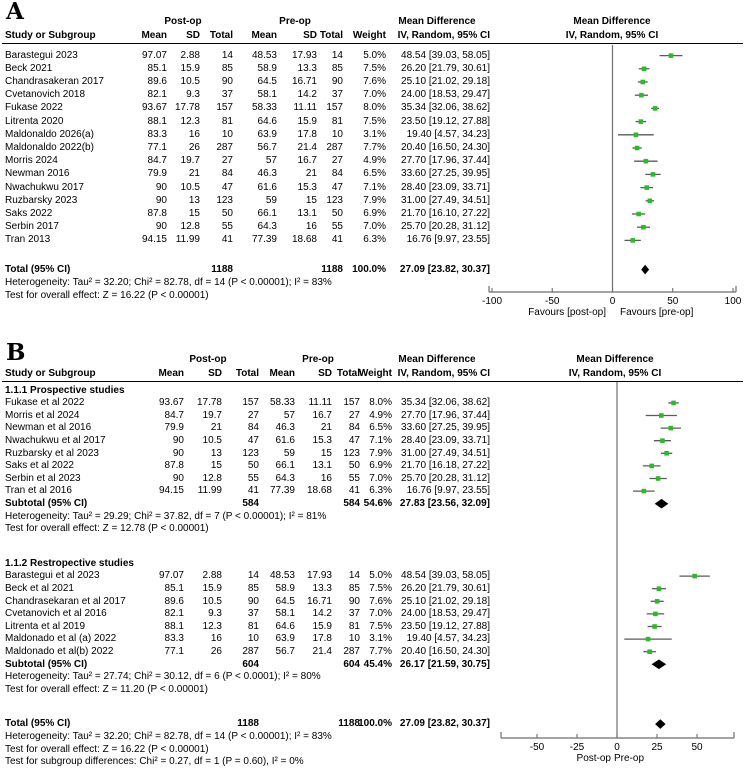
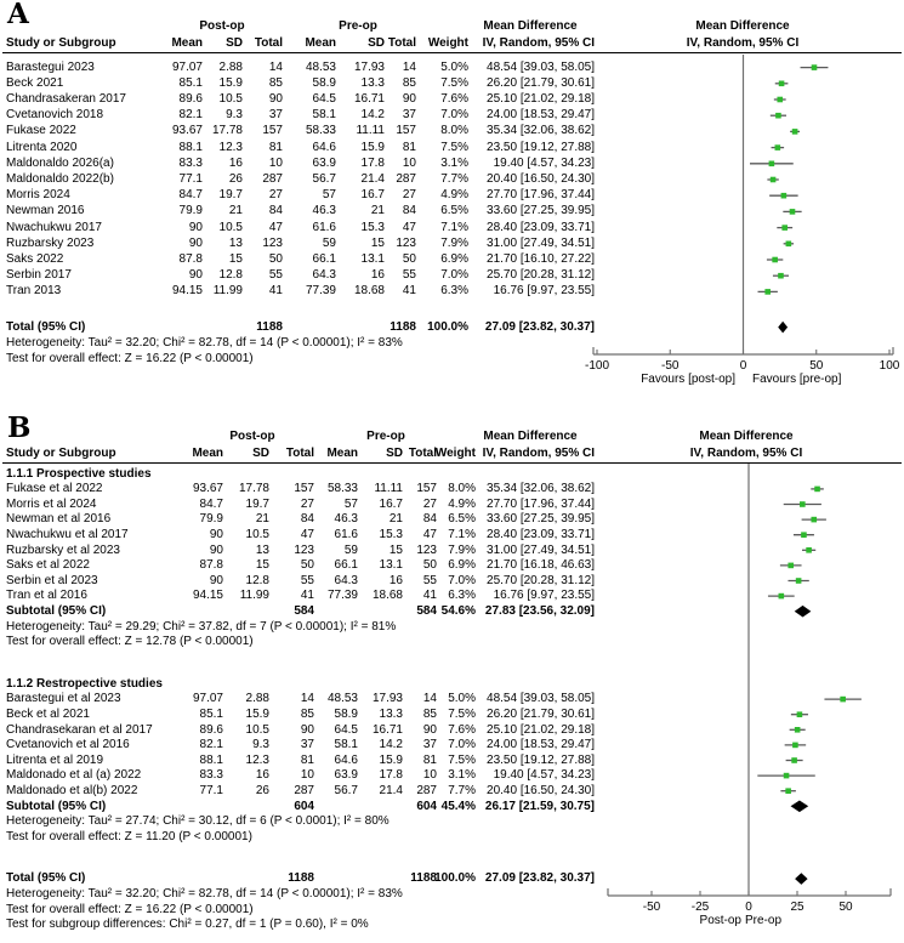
  A
  B
  Post-op
  Pre-op
  Mean Difference
  Mean Difference
  Study or Subgroup
  Mean
  SD
  Total
  Mean
  SD
  Total
  Weight
  IV, Random, 95% CI
  IV, Random, 95% CI
  Barastegui 2023
  97.07
  2.88
  14
  48.53
  17.93
  14
  5.0%
  48.54 [39.03, 58.05]
  Beck 2021
  85.1
  15.9
  85
  58.9
  13.3
  85
  7.5%
  26.20 [21.79, 30.61]
  Chandrasakeran 2017
  89.6
  10.5
  90
  64.5
  16.71
  90
  7.6%
  25.10 [21.02, 29.18]
  Cvetanovich 2018
  82.1
  9.3
  37
  58.1
  14.2
  37
  7.0%
  24.00 [18.53, 29.47]
  Fukase 2022
  93.67
  17.78
  157
  58.33
  11.11
  157
  8.0%
  35.34 [32.06, 38.62]
  Litrenta 2020
  88.1
  12.3
  81
  64.6
  15.9
  81
  7.5%
  23.50 [19.12, 27.88]
  Maldonaldo 2026(a)
  83.3
  16
  10
  63.9
  17.8
  10
  3.1%
  19.40 [4.57, 34.23]
  Maldonaldo 2022(b)
  77.1
  26
  287
  56.7
  21.4
  287
  7.7%
  20.40 [16.50, 24.30]
  Morris 2024
  84.7
  19.7
  27
  57
  16.7
  27
  4.9%
  27.70 [17.96, 37.44]
  Newman 2016
  79.9
  21
  84
  46.3
  21
  84
  6.5%
  33.60 [27.25, 39.95]
  Nwachukwu 2017
  90
  10.5
  47
  61.6
  15.3
  47
  7.1%
  28.40 [23.09, 33.71]
  Ruzbarsky 2023
  90
  13
  123
  59
  15
  123
  7.9%
  31.00 [27.49, 34.51]
  Saks 2022
  87.8
  15
  50
  66.1
  13.1
  50
  6.9%
  21.70 [16.10, 27.22]
  Serbin 2017
  90
  12.8
  55
  64.3
  16
  55
  7.0%
  25.70 [20.28, 31.12]
  Tran 2013
  94.15
  11.99
  41
  77.39
  18.68
  41
  6.3%
  16.76 [9.97, 23.55]
  Total (95% CI)
  1188
  1188
  100.0%
  27.09 [23.82, 30.37]
  Heterogeneity: Tau² = 32.20; Chi² = 82.78, df = 14 (P < 0.00001); I² = 83%
  Test for overall effect: Z = 16.22 (P < 0.00001)
  Post-op
  Pre-op
  Mean Difference
  Mean Difference
  Study or Subgroup
  Mean
  SD
  Total
  Mean
  SD
  Total
  Weight
  IV, Random, 95% CI
  IV, Random, 95% CI
  1.1.1 Prospective studies
  Fukase et al 2022
  93.67
  17.78
  157
  58.33
  11.11
  157
  8.0%
  35.34 [32.06, 38.62]
  Morris et al 2024
  84.7
  19.7
  27
  57
  16.7
  27
  4.9%
  27.70 [17.96, 37.44]
  Newman et al 2016
  79.9
  21
  84
  46.3
  21
  84
  6.5%
  33.60 [27.25, 39.95]
  Nwachukwu et al 2017
  90
  10.5
  47
  61.6
  15.3
  47
  7.1%
  28.40 [23.09, 33.71]
  Ruzbarsky et al 2023
  90
  13
  123
  59
  15
  123
  7.9%
  31.00 [27.49, 34.51]
  Saks et al 2022
  87.8
  15
  50
  66.1
  13.1
  50
  6.9%
- 21.70 [16.18, 27.22]
+ 21.70 [16.18, 46.63]
  Serbin et al 2023
  90
  12.8
  55
  64.3
  16
  55
  7.0%
  25.70 [20.28, 31.12]
  Tran et al 2016
  94.15
  11.99
  41
  77.39
  18.68
  41
  6.3%
  16.76 [9.97, 23.55]
  Subtotal (95% CI)
  584
  584
  54.6%
  27.83 [23.56, 32.09]
  Heterogeneity: Tau² = 29.29; Chi² = 37.82, df = 7 (P < 0.00001); I² = 81%
  Test for overall effect: Z = 12.78 (P < 0.00001)
  1.1.2 Restropective studies
  Barastegui et al 2023
  97.07
  2.88
  14
  48.53
  17.93
  14
  5.0%
  48.54 [39.03, 58.05]
  Beck et al 2021
  85.1
  15.9
  85
  58.9
  13.3
  85
  7.5%
  26.20 [21.79, 30.61]
  Chandrasekaran et al 2017
  89.6
  10.5
  90
  64.5
  16.71
  90
  7.6%
  25.10 [21.02, 29.18]
  Cvetanovich et al 2016
  82.1
  9.3
  37
  58.1
  14.2
  37
  7.0%
  24.00 [18.53, 29.47]
  Litrenta et al 2019
  88.1
  12.3
  81
  64.6
  15.9
  81
  7.5%
  23.50 [19.12, 27.88]
  Maldonado et al (a) 2022
  83.3
  16
  10
  63.9
  17.8
  10
  3.1%
  19.40 [4.57, 34.23]
  Maldonado et al(b) 2022
  77.1
  26
  287
  56.7
  21.4
  287
  7.7%
  20.40 [16.50, 24.30]
  Subtotal (95% CI)
  604
  604
  45.4%
  26.17 [21.59, 30.75]
  Heterogeneity: Tau² = 27.74; Chi² = 30.12, df = 6 (P < 0.0001); I² = 80%
  Test for overall effect: Z = 11.20 (P < 0.00001)
  Total (95% CI)
  1188
  1188
  100.0%
  27.09 [23.82, 30.37]
  Heterogeneity: Tau² = 32.20; Chi² = 82.78, df = 14 (P < 0.00001); I² = 83%
  Test for overall effect: Z = 16.22 (P < 0.00001)
  Test for subgroup differences: Chi² = 0.27, df = 1 (P = 0.60), I² = 0%
  -100
  -50
  0
  50
  100
  Favours [post-op]
  Favours [pre-op]
  -50
  -25
  0
  25
  50
  Post-op
  Pre-op
